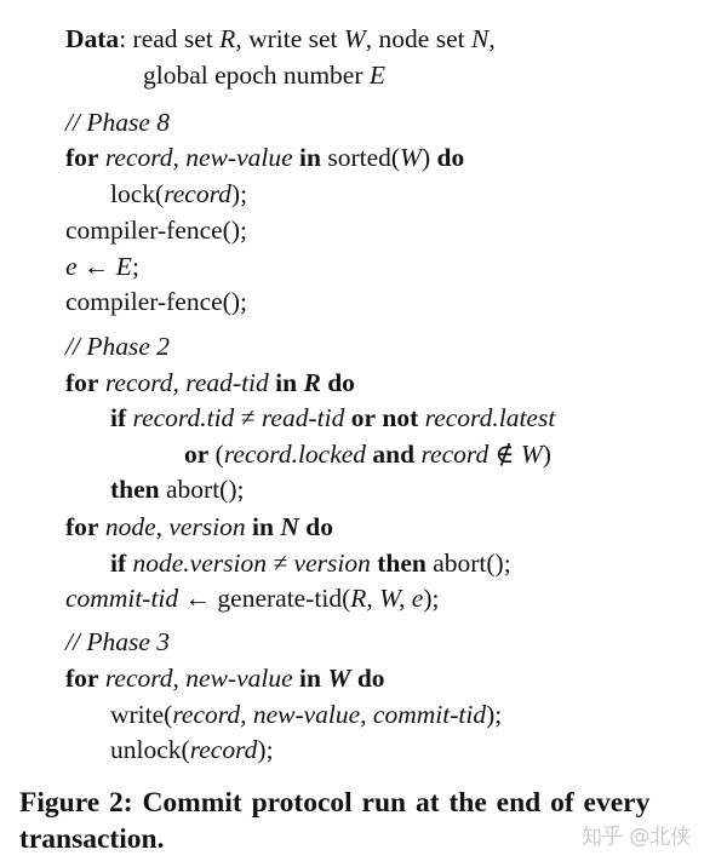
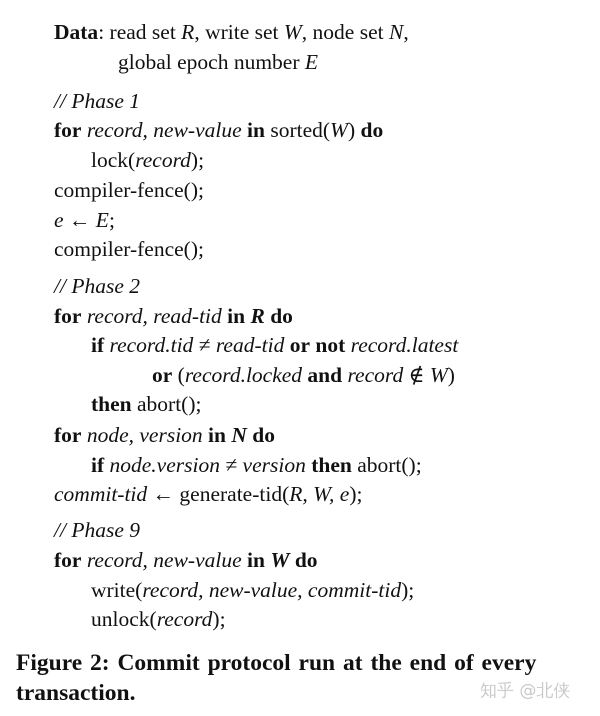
  Data: read set R, write set W, node set N,
  global epoch number E
- // Phase 8
+ // Phase 1
  for record, new-value in sorted(W) do
  lock(record);
  compiler-fence();
  e ← E;
  compiler-fence();
  // Phase 2
  for record, read-tid in R do
  if record.tid ≠ read-tid or not record.latest
  or (record.locked and record ∉ W)
  then abort();
  for node, version in N do
  if node.version ≠ version then abort();
  commit-tid ← generate-tid(R, W, e);
- // Phase 3
+ // Phase 9
  for record, new-value in W do
  write(record, new-value, commit-tid);
  unlock(record);
  Figure 2: Commit protocol run at the end of every transaction.
  知乎 @北侠
